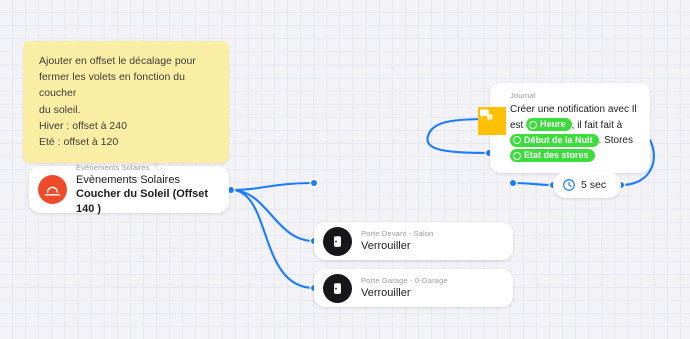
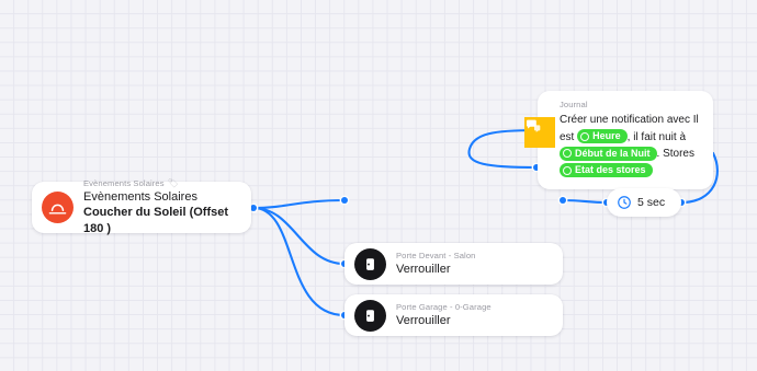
- Ajouter en offset le décalage pour
- fermer les volets en fonction du coucher
- du soleil.
- Hiver : offset à 240
- Eté : offset à 120
  Evènements Solaires
  🏷
- Evènements Solaires Coucher du Soleil (Offset 140 )
+ Evènements Solaires Coucher du Soleil (Offset 180 )
  Porte Devant - Salon
  Verrouiller
  Porte Garage - 0-Garage
  Verrouiller
  Journal
  Créer une notification avec Il est
  Heure
- , il fait fait à
+ , il fait nuit à
  Début de la Nuit
  . Stores
  Etat des stores
  5 sec
